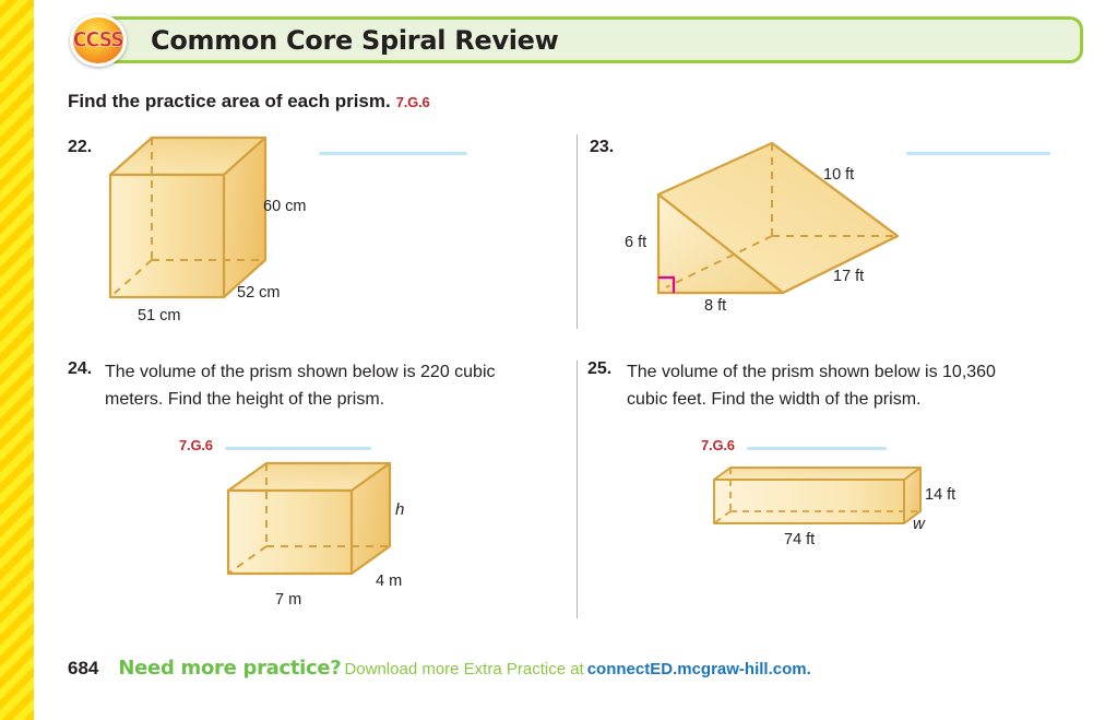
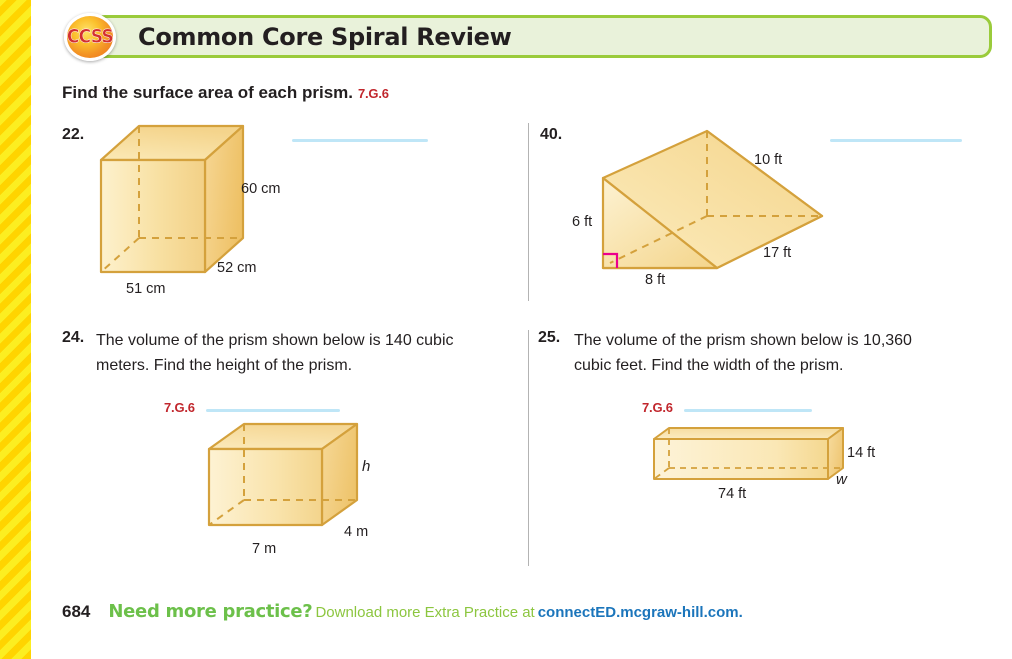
  CCSS
  Common Core Spiral Review
- Find the practice area of each prism. 7.G.6
+ Find the surface area of each prism. 7.G.6
  22.
  60 cm
  52 cm
  51 cm
- 23.
+ 40.
  10 ft
  6 ft
  17 ft
  8 ft
  24.
- The volume of the prism shown below is 220 cubic meters. Find the height of the prism.
+ The volume of the prism shown below is 140 cubic meters. Find the height of the prism.
  7.G.6
  h
  4 m
  7 m
  25.
  The volume of the prism shown below is 10,360 cubic feet. Find the width of the prism.
  7.G.6
  14 ft
  w
  74 ft
  684 Need more practice? Download more Extra Practice at connectED.mcgraw-hill.com.
